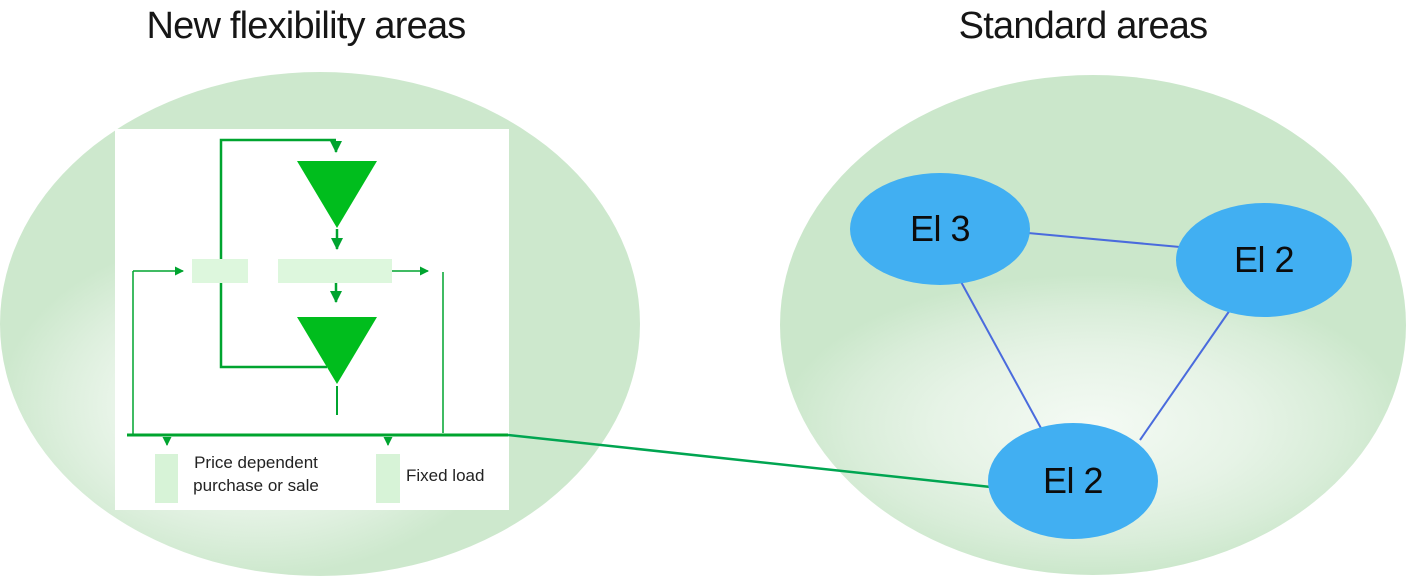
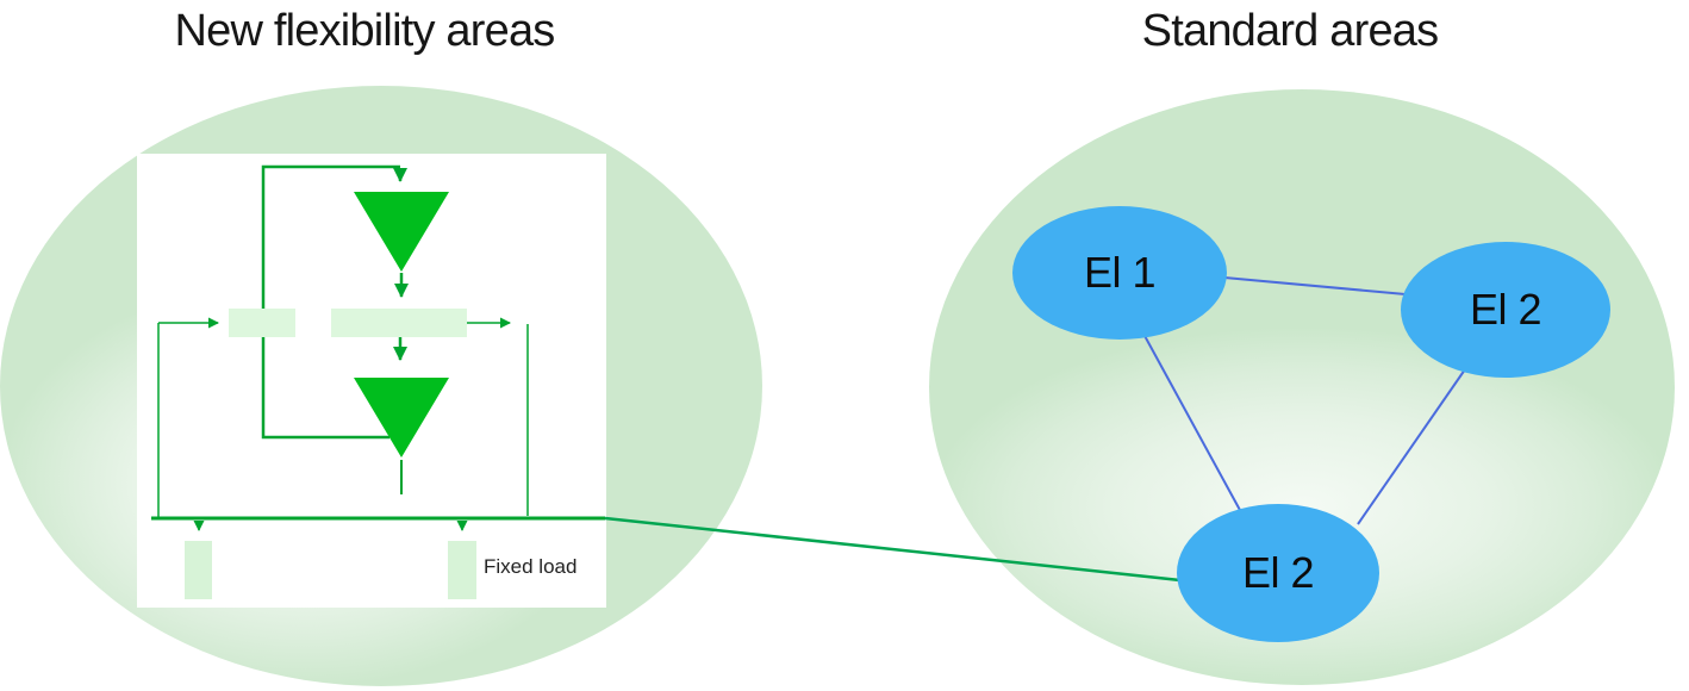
  New flexibility areas
  Standard areas
- El 3
+ El 1
  El 2
  El 2
- Price dependent
- purchase or sale
  Fixed load
